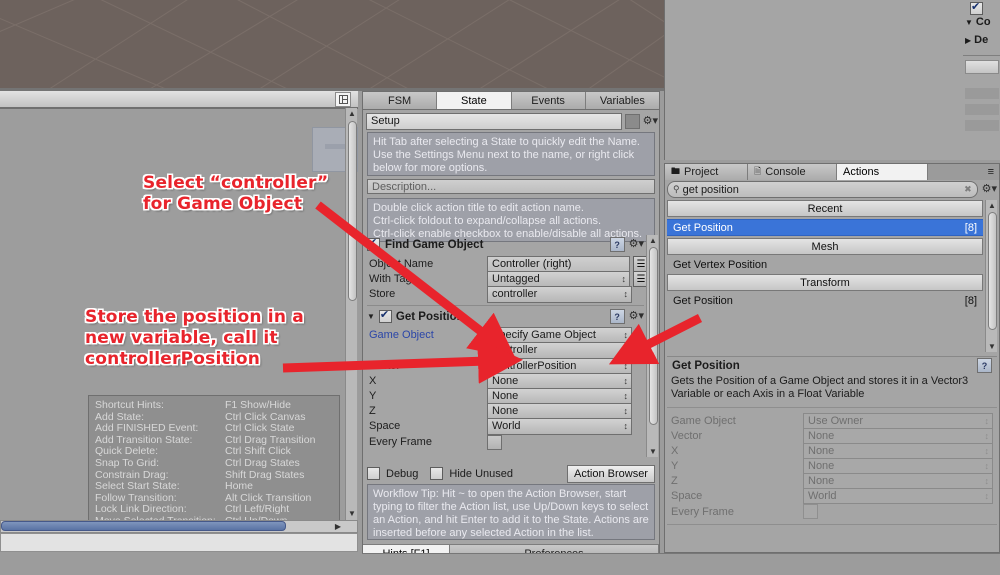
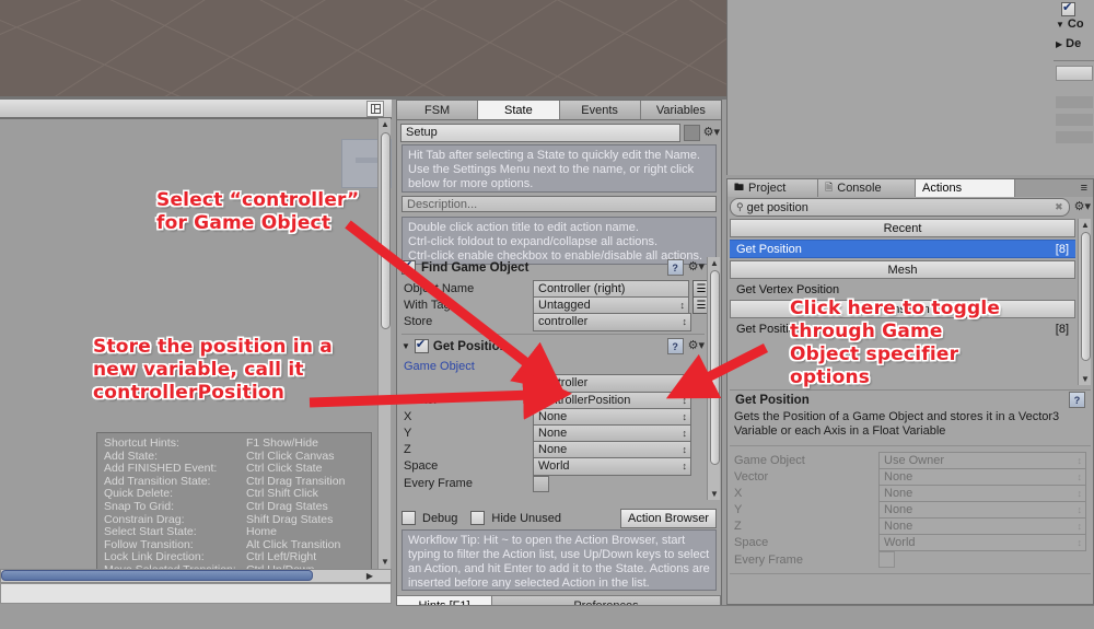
  ▲
  ▼
  Shortcut Hints:
  F1 Show/Hide
  Add State:
  Ctrl Click Canvas
  Add FINISHED Event:
  Ctrl Click State
  Add Transition State:
  Ctrl Drag Transition
  Quick Delete:
  Ctrl Shift Click
  Snap To Grid:
  Ctrl Drag States
  Constrain Drag:
  Shift Drag States
  Select Start State:
  Home
  Follow Transition:
  Alt Click Transition
  Lock Link Direction:
  Ctrl Left/Right
  ▶
  FSM
  State
  Events
  Variables
  Setup
  ⚙▾
  Hit Tab after selecting a State to quickly edit the Name.
  Use the Settings Menu next to the name, or right click
  below for more options.
  Description...
  Double click action title to edit action name.
  Ctrl-click foldout to expand/collapse all actions.
  Ctrl-click enable checkbox to enable/disable all actions.
  Find Game Object
  ?
  ⚙▾
  Obj Name
  Controller (right)
  ☰
  With Ta
  Untagged
  ☰
  Store
  controller
  ▼
  Get Positio
  ?
  ⚙▾
  Game Object
- Specify Game Object
  controller
  controllerPosition
  X
  None
  Y
  None
  Z
  None
  Space
  World
  Every Frame
  ▲
  ▼
  Debug
  Hide Unused
  Action Browser
  Workflow Tip: Hit ~ to open the Action Browser, start
  typing to filter the Action list, use Up/Down keys to select
  an Action, and hit Enter to add it to the State. Actions are
  inserted before any selected Action in the list.
  ▼
  Co
  ▶
  De
  🖿
  Project
  🗎
  Console
  Actions
  ≡
  ⚲
  get position
  ✖
  ⚙▾
  Recent
  Get Position
  [8]
  Mesh
  Get Vertex Position
  Transform
  Get Position
  [8]
  ▲
  ▼
  Get Position
  ?
  Gets the Position of a Game Object and stores it in a Vector3
  Variable or each Axis in a Float Variable
  Game Object
  Use Owner
  Vector
  None
  X
  None
  Y
  None
  Z
  None
  Space
  World
  Every Frame
  Select “controller”
  for Game Object
  Store the position in a
  new variable, call it
  controllerPosition
+ Click here to toggle
+ through Game
+ Object specifier
+ options
